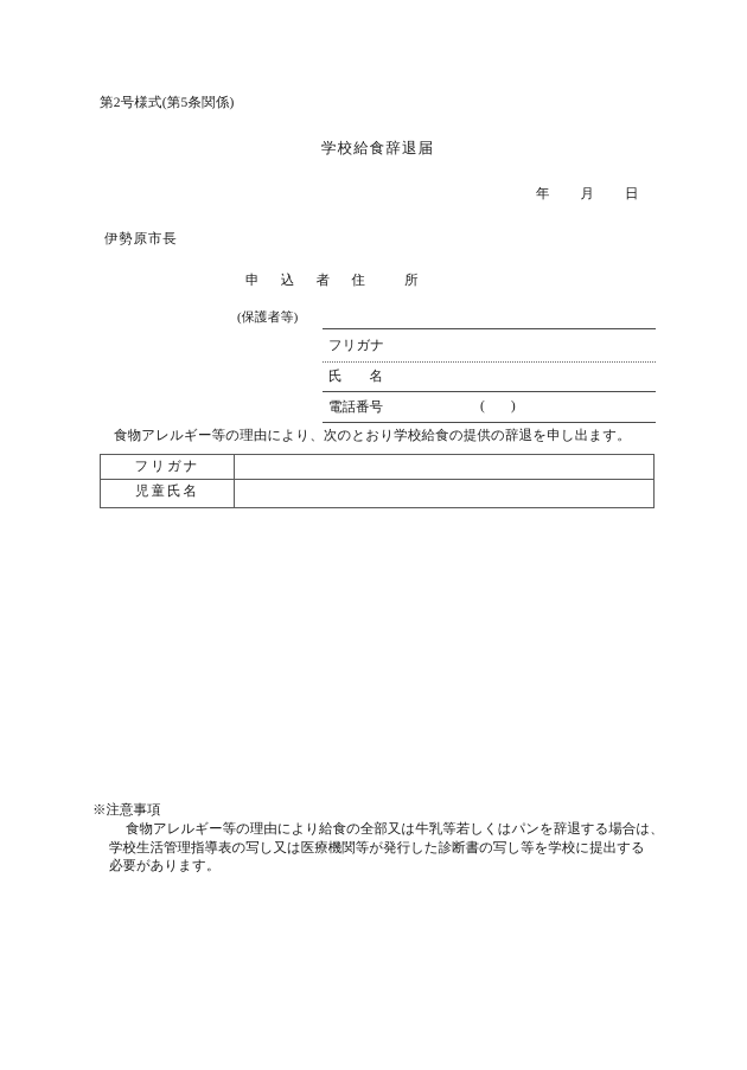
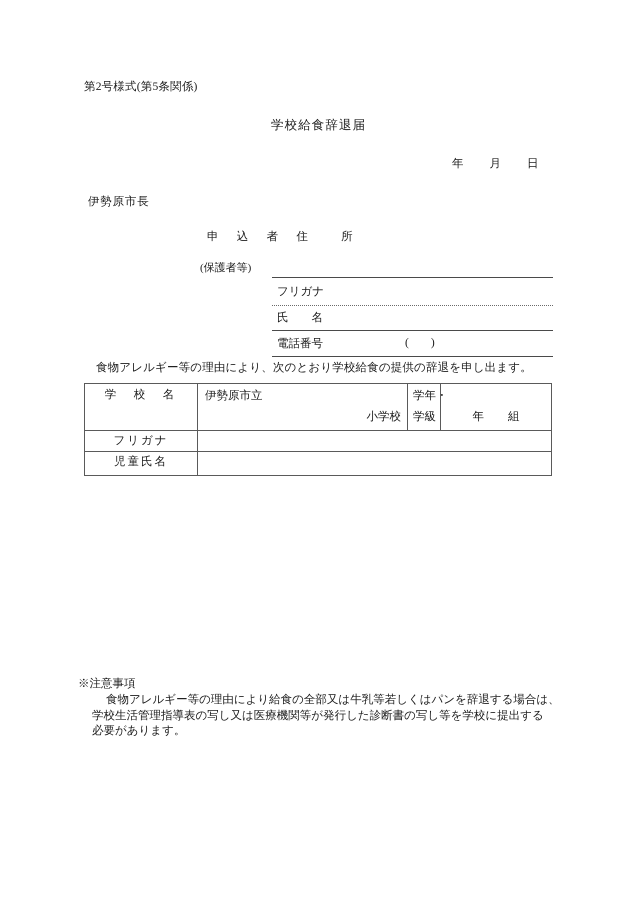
  第2号様式(第5条関係)
  学校給食辞退届
  年 月 日
  伊勢原市長
  申 込 者 住 所
  (保護者等)
  フリガナ
  氏 名
  電話番号
  ( )
  食物アレルギー等の理由により、次のとおり学校給食の提供の辞退を申し出ます。
+ 学 校 名	伊勢原市立 小学校	学年・ 学級	年 組
  フリガナ
  児童氏名
  ※注意事項
  食物アレルギー等の理由により給食の全部又は牛乳等若しくはパンを辞退する場合は、
  学校生活管理指導表の写し又は医療機関等が発行した診断書の写し等を学校に提出する
  必要があります。
